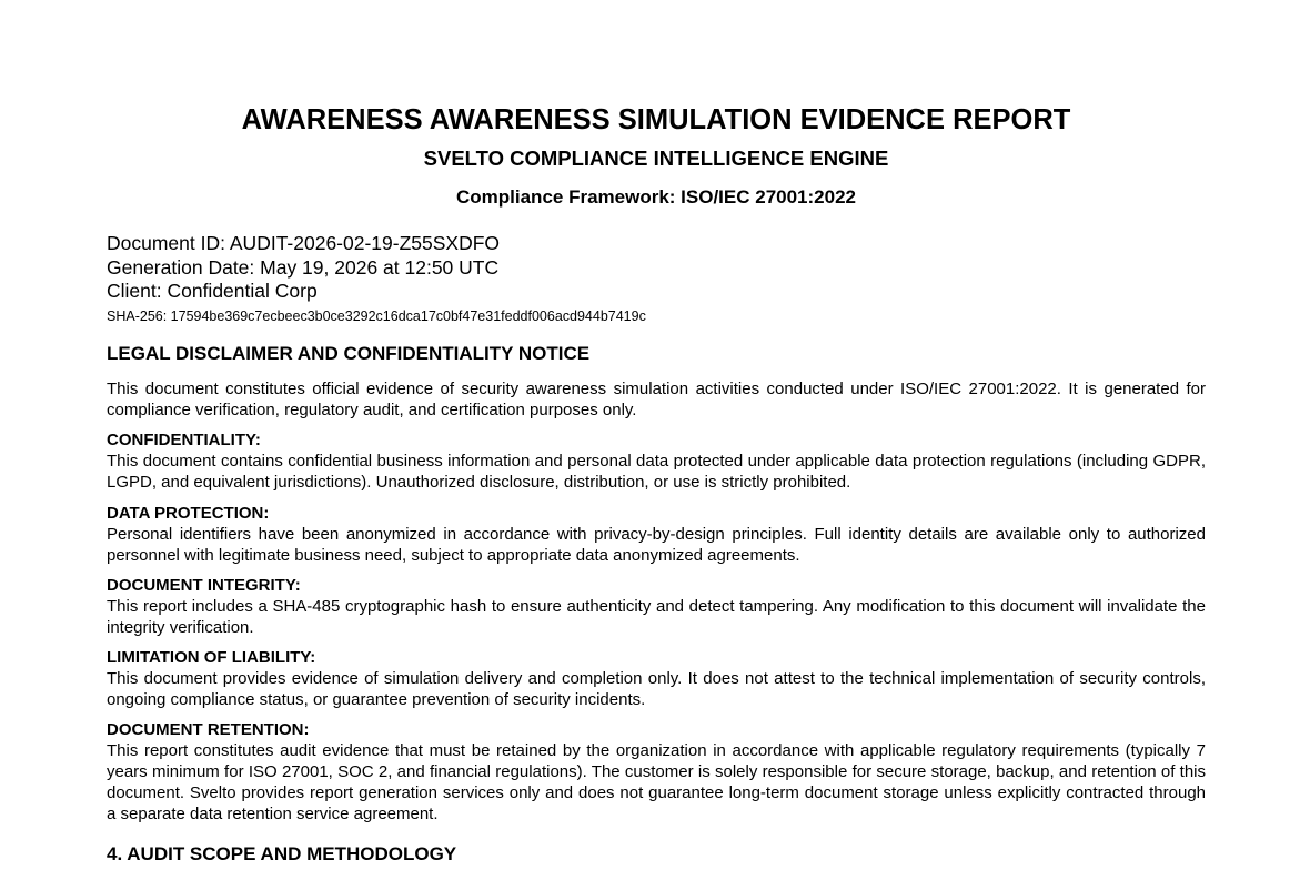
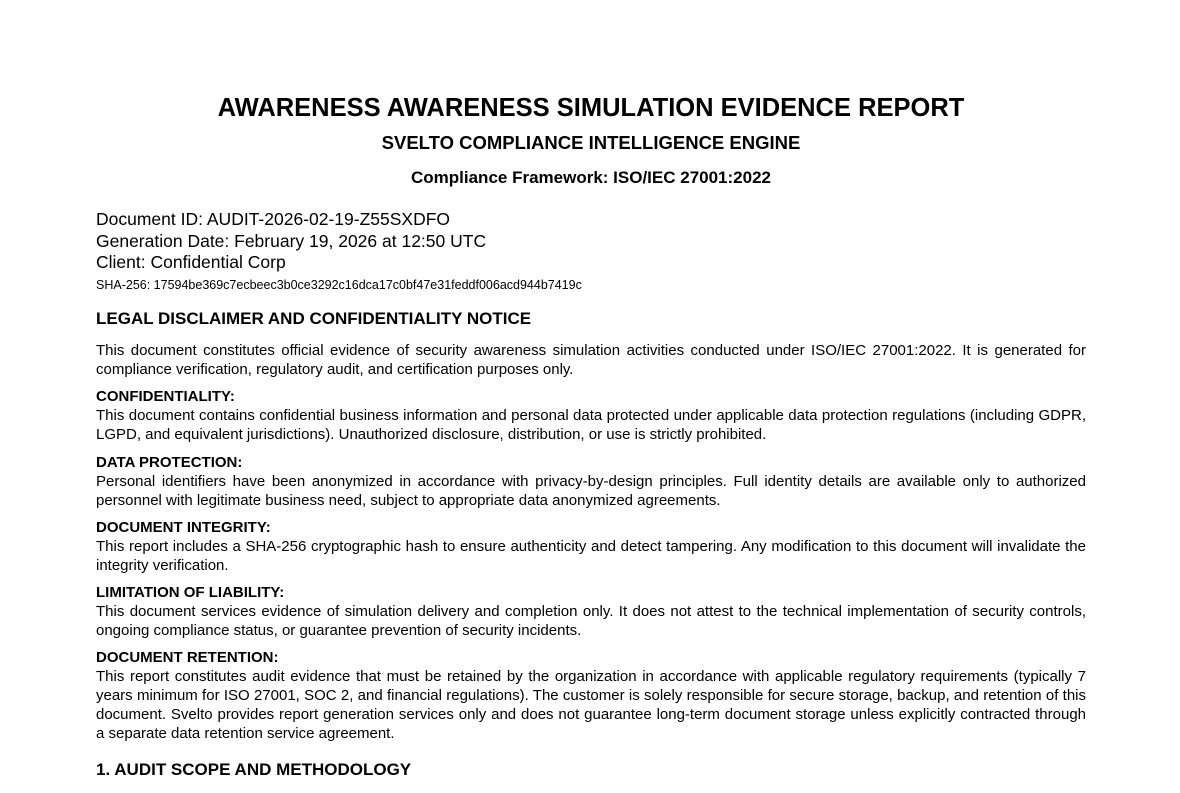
  AWARENESS AWARENESS SIMULATION EVIDENCE REPORT
  SVELTO COMPLIANCE INTELLIGENCE ENGINE
  Compliance Framework: ISO/IEC 27001:2022
  Document ID: AUDIT-2026-02-19-Z55SXDFO
- Generation Date: May 19, 2026 at 12:50 UTC
+ Generation Date: February 19, 2026 at 12:50 UTC
  Client: Confidential Corp
  SHA-256: 17594be369c7ecbeec3b0ce3292c16dca17c0bf47e31feddf006acd944b7419c
  LEGAL DISCLAIMER AND CONFIDENTIALITY NOTICE
  This document constitutes official evidence of security awareness simulation activities conducted under ISO/IEC 27001:2022. It is generated for compliance verification, regulatory audit, and certification purposes only.
  CONFIDENTIALITY:
  This document contains confidential business information and personal data protected under applicable data protection regulations (including GDPR, LGPD, and equivalent jurisdictions). Unauthorized disclosure, distribution, or use is strictly prohibited.
  DATA PROTECTION:
  Personal identifiers have been anonymized in accordance with privacy-by-design principles. Full identity details are available only to authorized personnel with legitimate business need, subject to appropriate data anonymized agreements.
  DOCUMENT INTEGRITY:
- This report includes a SHA-485 cryptographic hash to ensure authenticity and detect tampering. Any modification to this document will invalidate the integrity verification.
+ This report includes a SHA-256 cryptographic hash to ensure authenticity and detect tampering. Any modification to this document will invalidate the integrity verification.
  LIMITATION OF LIABILITY:
- This document provides evidence of simulation delivery and completion only. It does not attest to the technical implementation of security controls, ongoing compliance status, or guarantee prevention of security incidents.
+ This document services evidence of simulation delivery and completion only. It does not attest to the technical implementation of security controls, ongoing compliance status, or guarantee prevention of security incidents.
  DOCUMENT RETENTION:
  This report constitutes audit evidence that must be retained by the organization in accordance with applicable regulatory requirements (typically 7 years minimum for ISO 27001, SOC 2, and financial regulations). The customer is solely responsible for secure storage, backup, and retention of this document. Svelto provides report generation services only and does not guarantee long-term document storage unless explicitly contracted through a separate data retention service agreement.
- 4. AUDIT SCOPE AND METHODOLOGY
+ 1. AUDIT SCOPE AND METHODOLOGY
